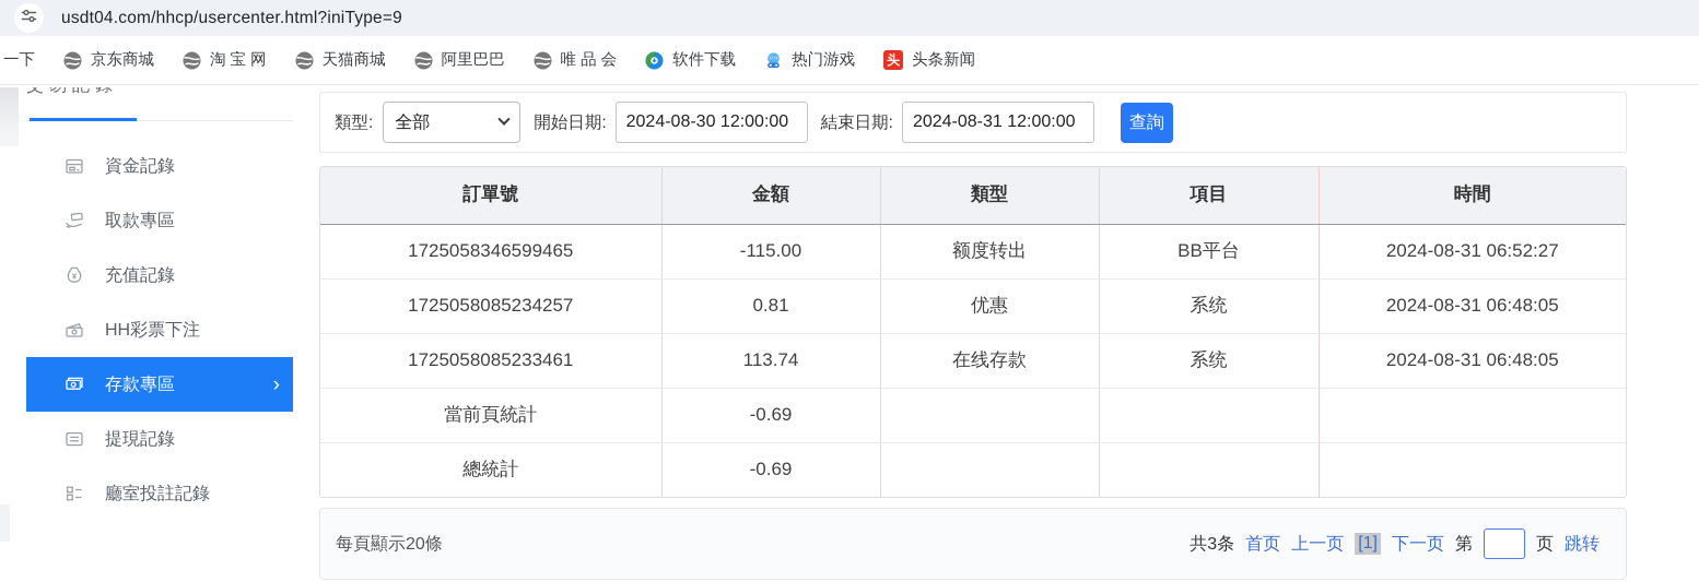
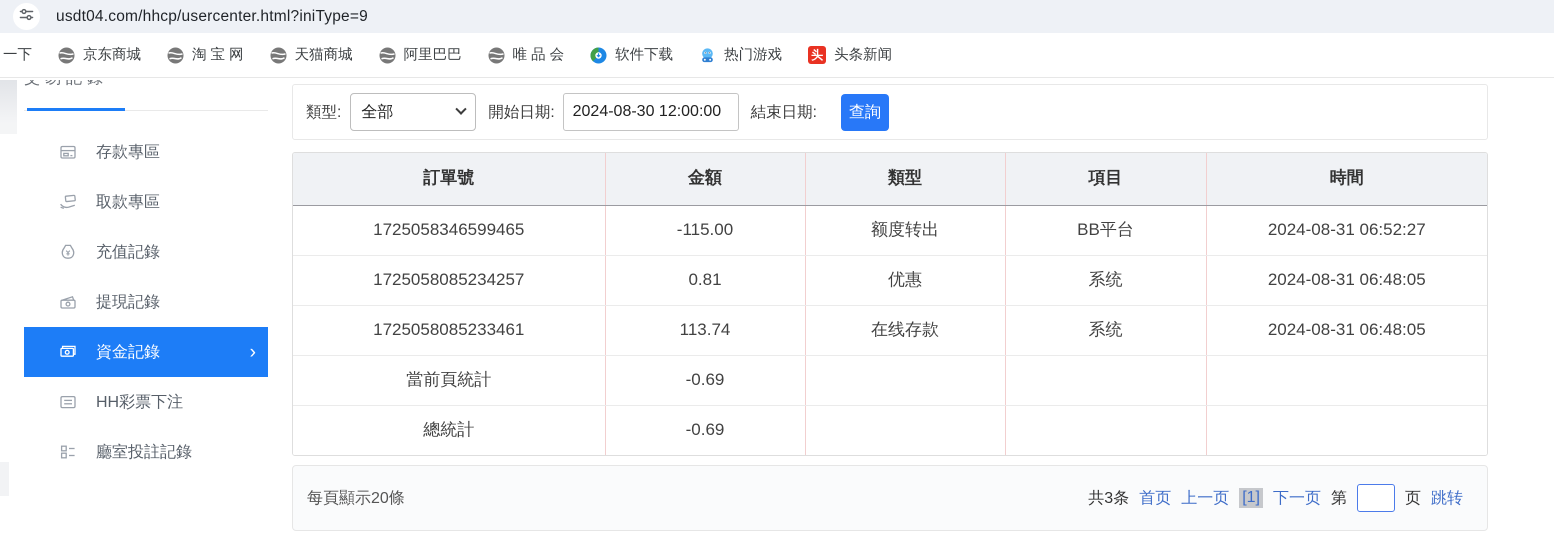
  usdt04.com/hhcp/usercenter.html?iniType=9
  一下
  京东商城
  淘 宝 网
  天猫商城
  阿里巴巴
  唯 品 会
  软件下载
  热门游戏
  头
  头条新闻
- 資金記錄
+ 存款專區
  取款專區
  充值記錄
- HH彩票下注
+ 提現記錄
- 存款專區
+ 資金記錄
  ›
- 提現記錄
+ HH彩票下注
  廳室投註記錄
  類型:
  全部
  開始日期:
  2024-08-30 12:00:00
  結束日期:
- 2024-08-31 12:00:00
  查詢
  訂單號	金額	類型	項目	時間
  1725058346599465	-115.00	额度转出	BB平台	2024-08-31 06:52:27
  1725058085234257	0.81	优惠	系统	2024-08-31 06:48:05
  1725058085233461	113.74	在线存款	系统	2024-08-31 06:48:05
  當前頁統計	-0.69
  總統計	-0.69
  每頁顯示20條
  共3条
  首页
  上一页
  [1]
  下一页
  第
  页
  跳转
